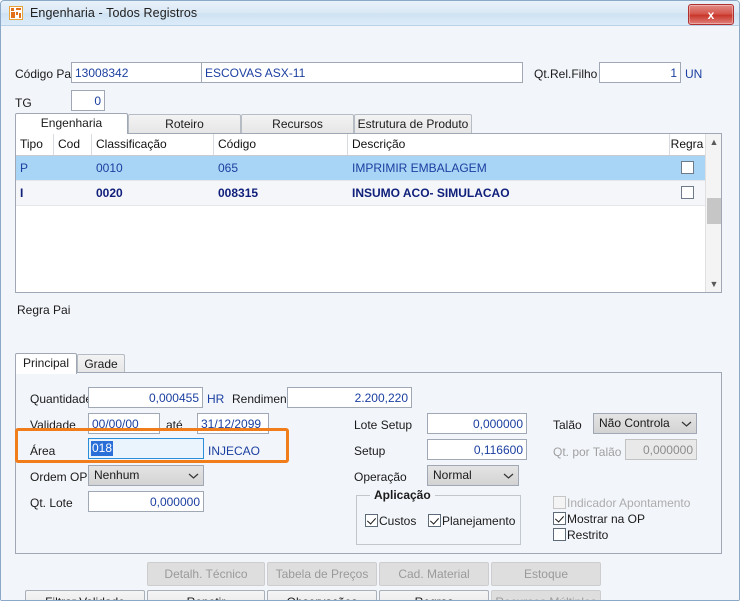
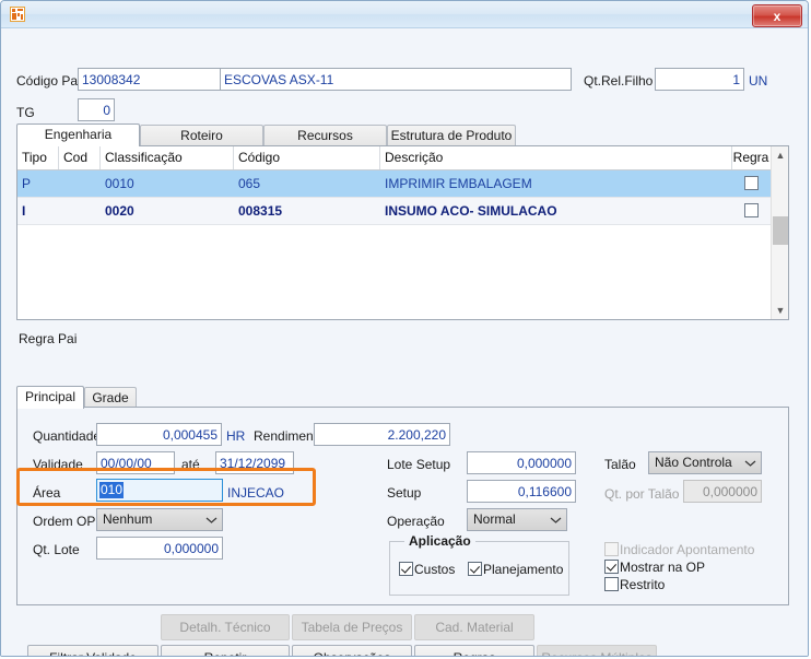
- Engenharia - Todos Registros
  x
  Código Pa
  13008342
  ESCOVAS ASX-11
  Qt.Rel.Filho
  1
  UN
  TG
  0
  Engenharia
  Roteiro
  Recursos
  Estrutura de Produto
  Tipo
  Cod
  Classificação
  Código
  Descrição
  Regra
  P
  0010
  065
  IMPRIMIR EMBALAGEM
  I
  0020
  008315
  INSUMO ACO- SIMULACAO
  ▲
  ▼
  Regra Pai
  Principal
  Grade
  Quantidad
  0,000455
  HR
  Rendimen
  2.200,220
  Validade
  00/00/00
  até
  31/12/2099
  Área
- 018
+ 010
  INJECAO
  Ordem OP
  Nenhum
  Qt. Lote
  0,000000
  Lote Setup
  0,000000
  Setup
  0,116600
  Operação
  Normal
  Aplicação
  Custos
  Planejamento
  Talão
  Não Controla
  Qt. por Talão
  0,000000
  Indicador Apontamento
  Mostrar na OP
  Restrito
  Detalh. Técnico
  Tabela de Preços
  Cad. Material
- Estoque
